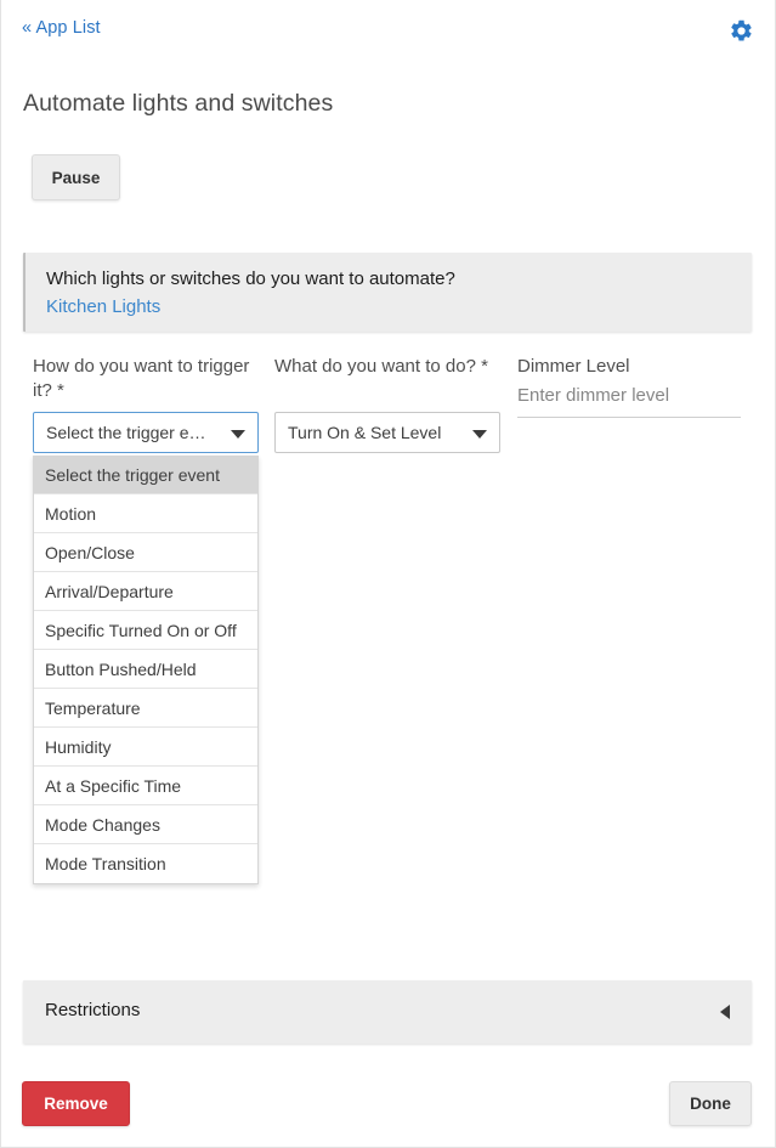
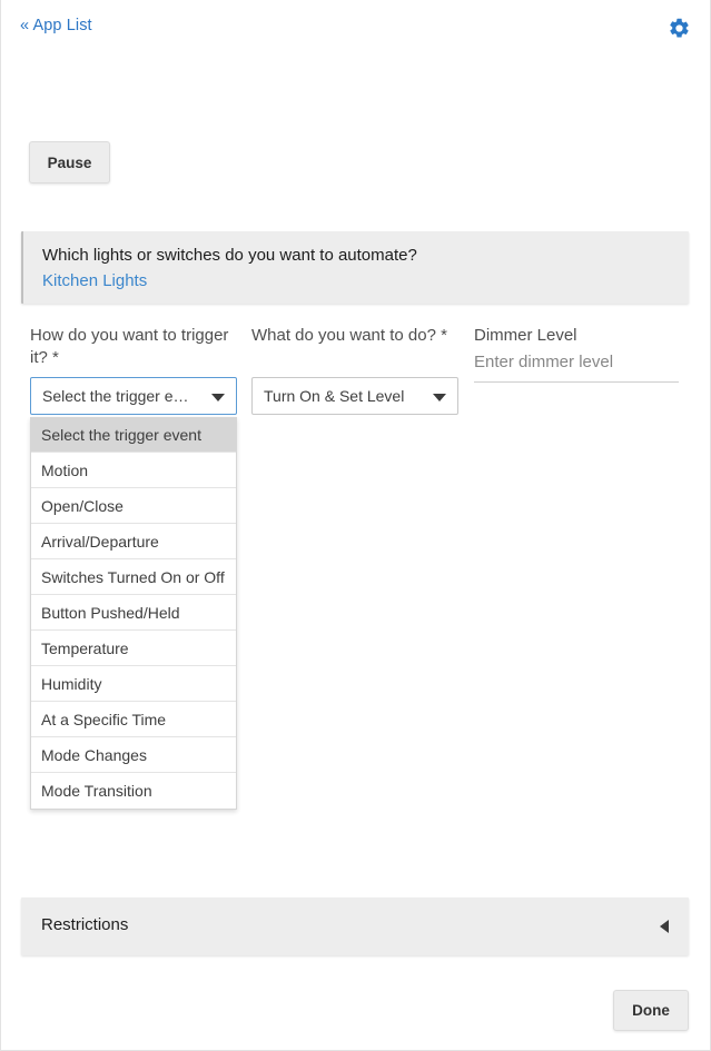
  « App List
- Automate lights and switches
  Pause
  Which lights or switches do you want to automate?
  Kitchen Lights
  How do you want to trigger it? *
  What do you want to do? *
  Dimmer Level
  Select the trigger e…
  Turn On & Set Level
  Enter dimmer level
  Select the trigger event
  Motion
  Open/Close
  Arrival/Departure
- Specific Turned On or Off
+ Switches Turned On or Off
  Button Pushed/Held
  Temperature
  Humidity
  At a Specific Time
  Mode Changes
  Mode Transition
  Restrictions
- Remove
  Done
